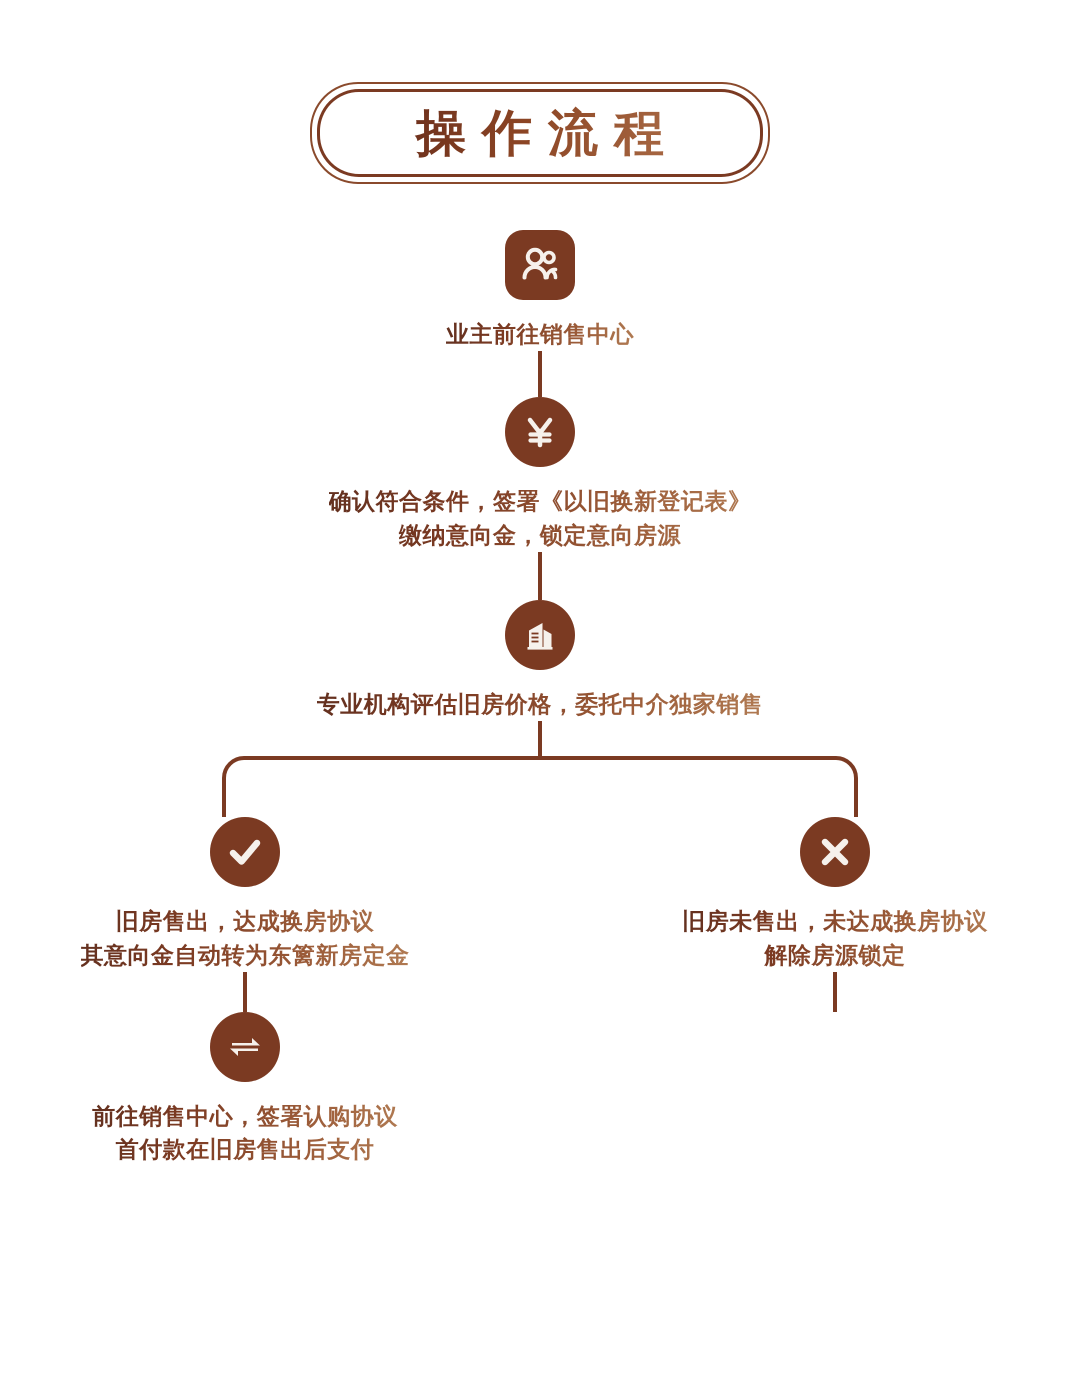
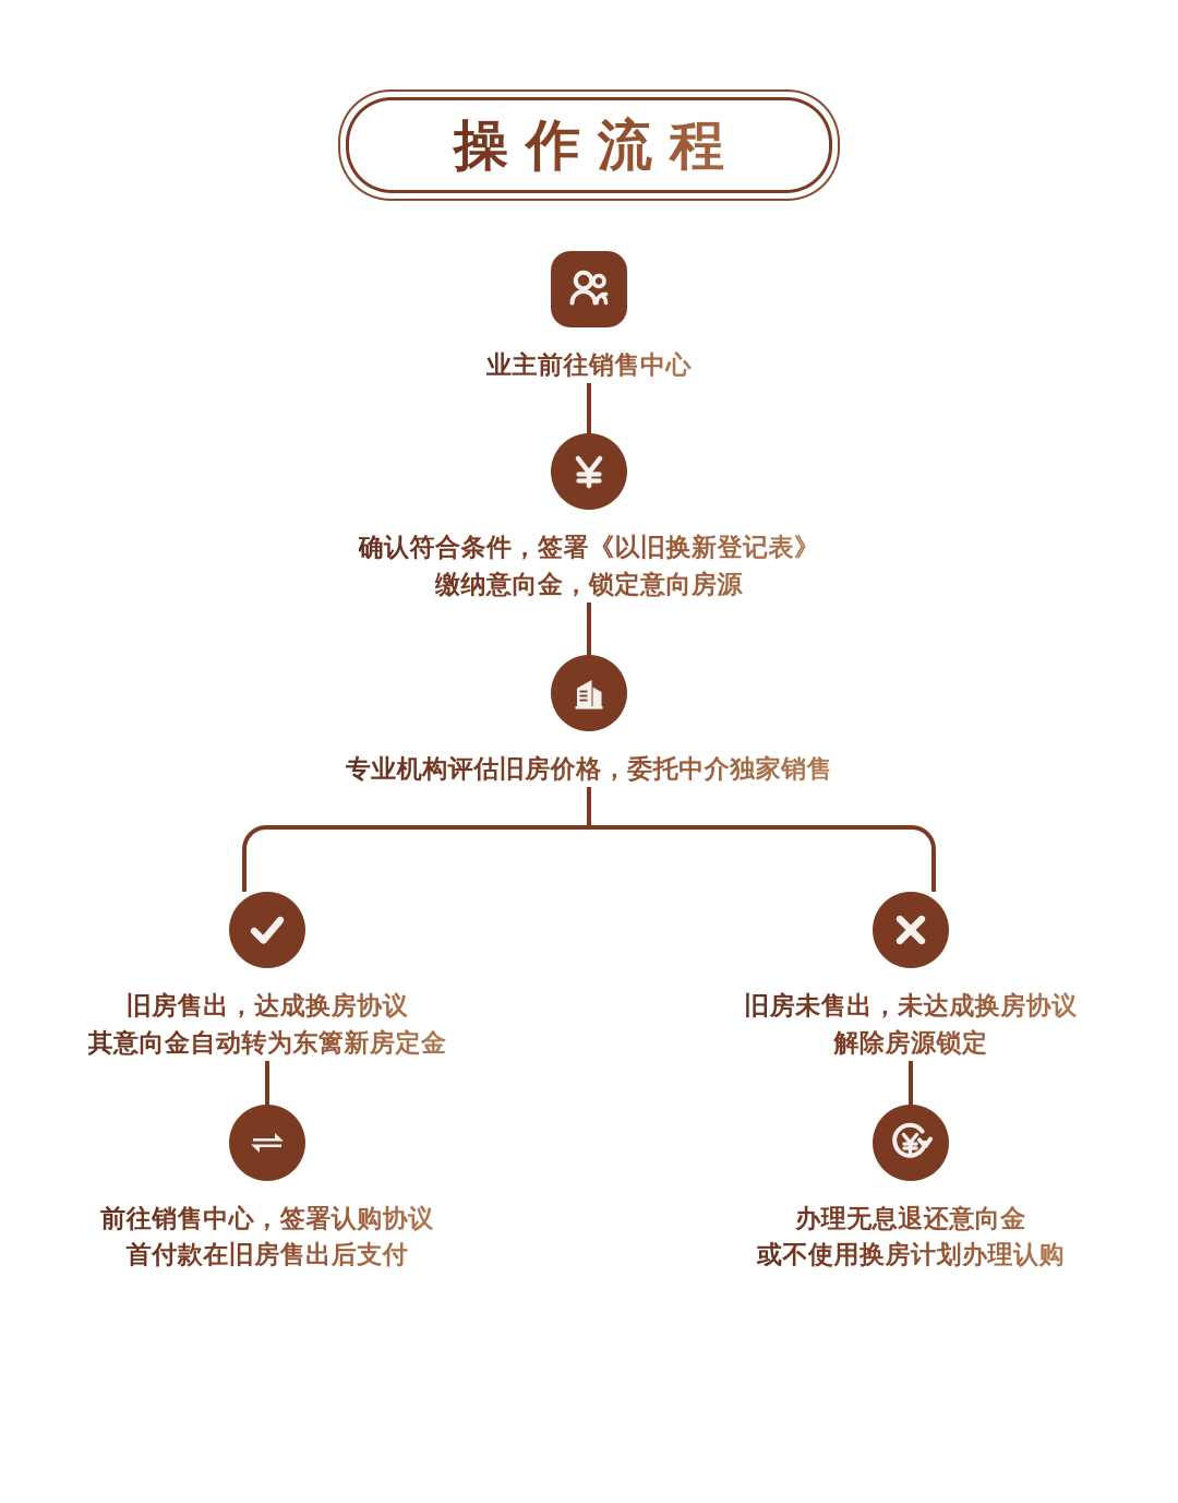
  操作流程
  业主前往销售中心
  确认符合条件，签署《以旧换新登记表》
  缴纳意向金，锁定意向房源
  专业机构评估旧房价格，委托中介独家销售
  旧房售出，达成换房协议
  其意向金自动转为东篱新房定金
  前往销售中心，签署认购协议
  首付款在旧房售出后支付
  旧房未售出，未达成换房协议
  解除房源锁定
+ 办理无息退还意向金
+ 或不使用换房计划办理认购
